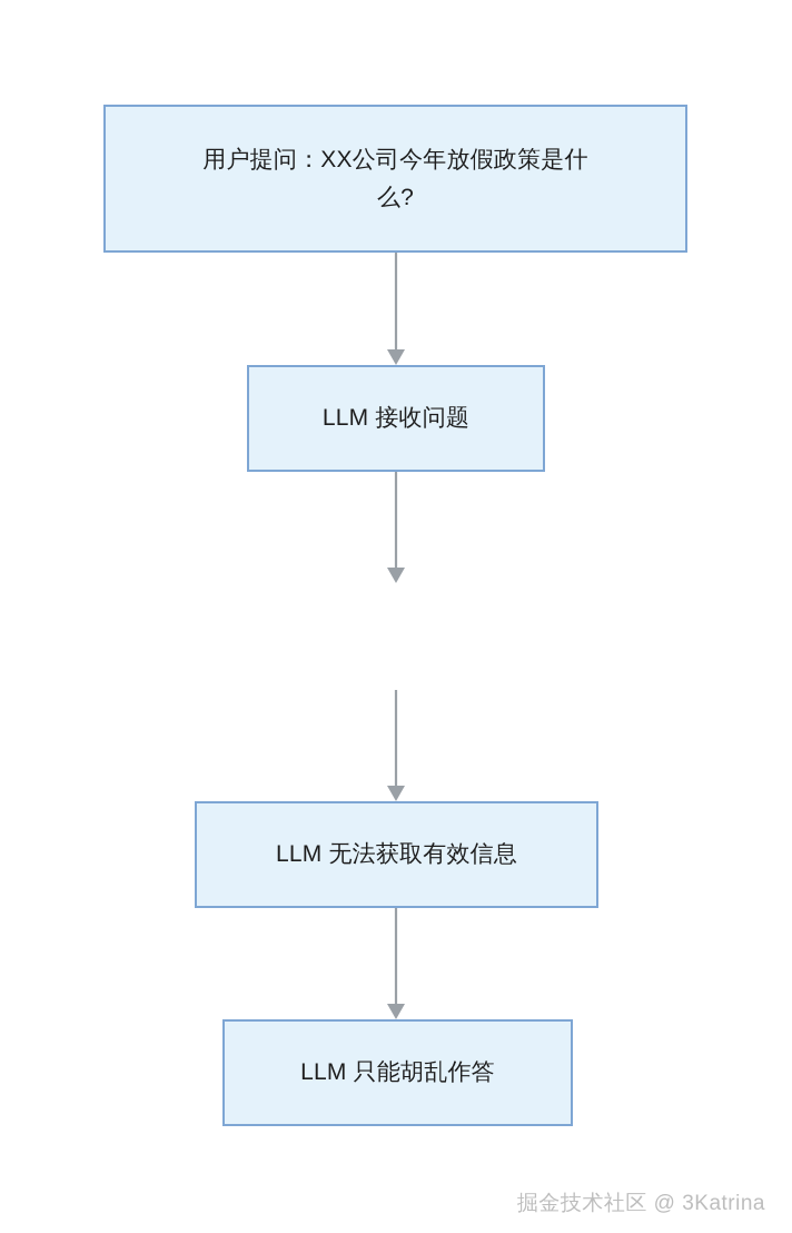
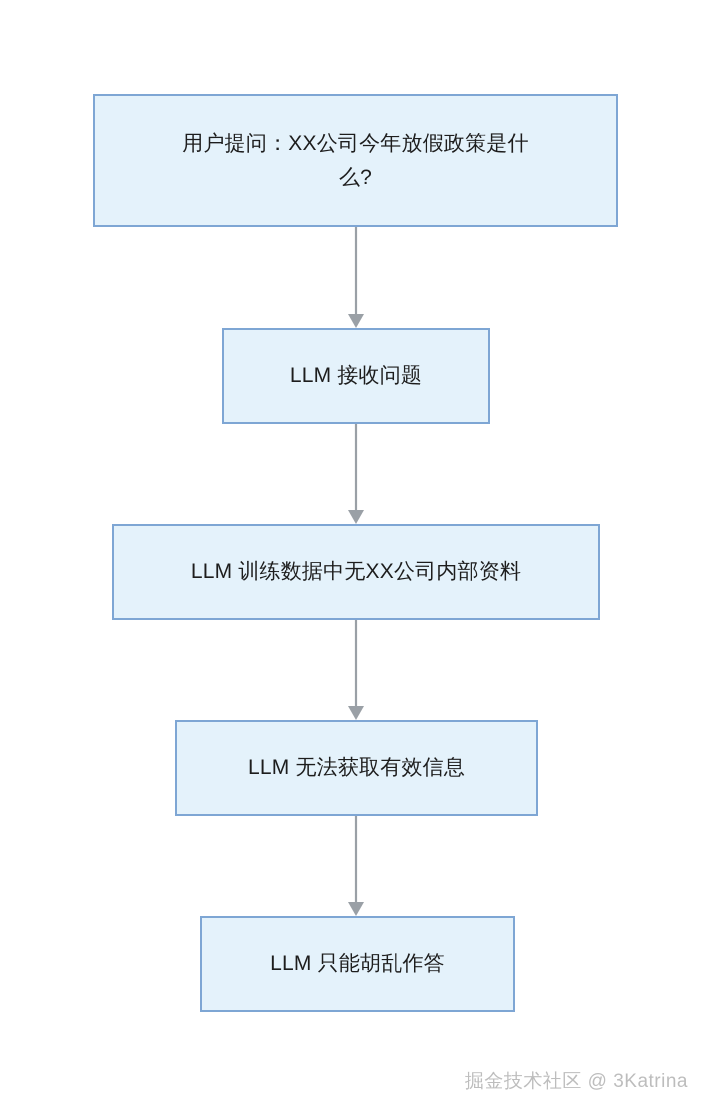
  用户提问：XX公司今年放假政策是什
  么?
  LLM 接收问题
+ LLM 训练数据中无XX公司内部资料
  LLM 无法获取有效信息
  LLM 只能胡乱作答
  掘金技术社区 @ 3Katrina
